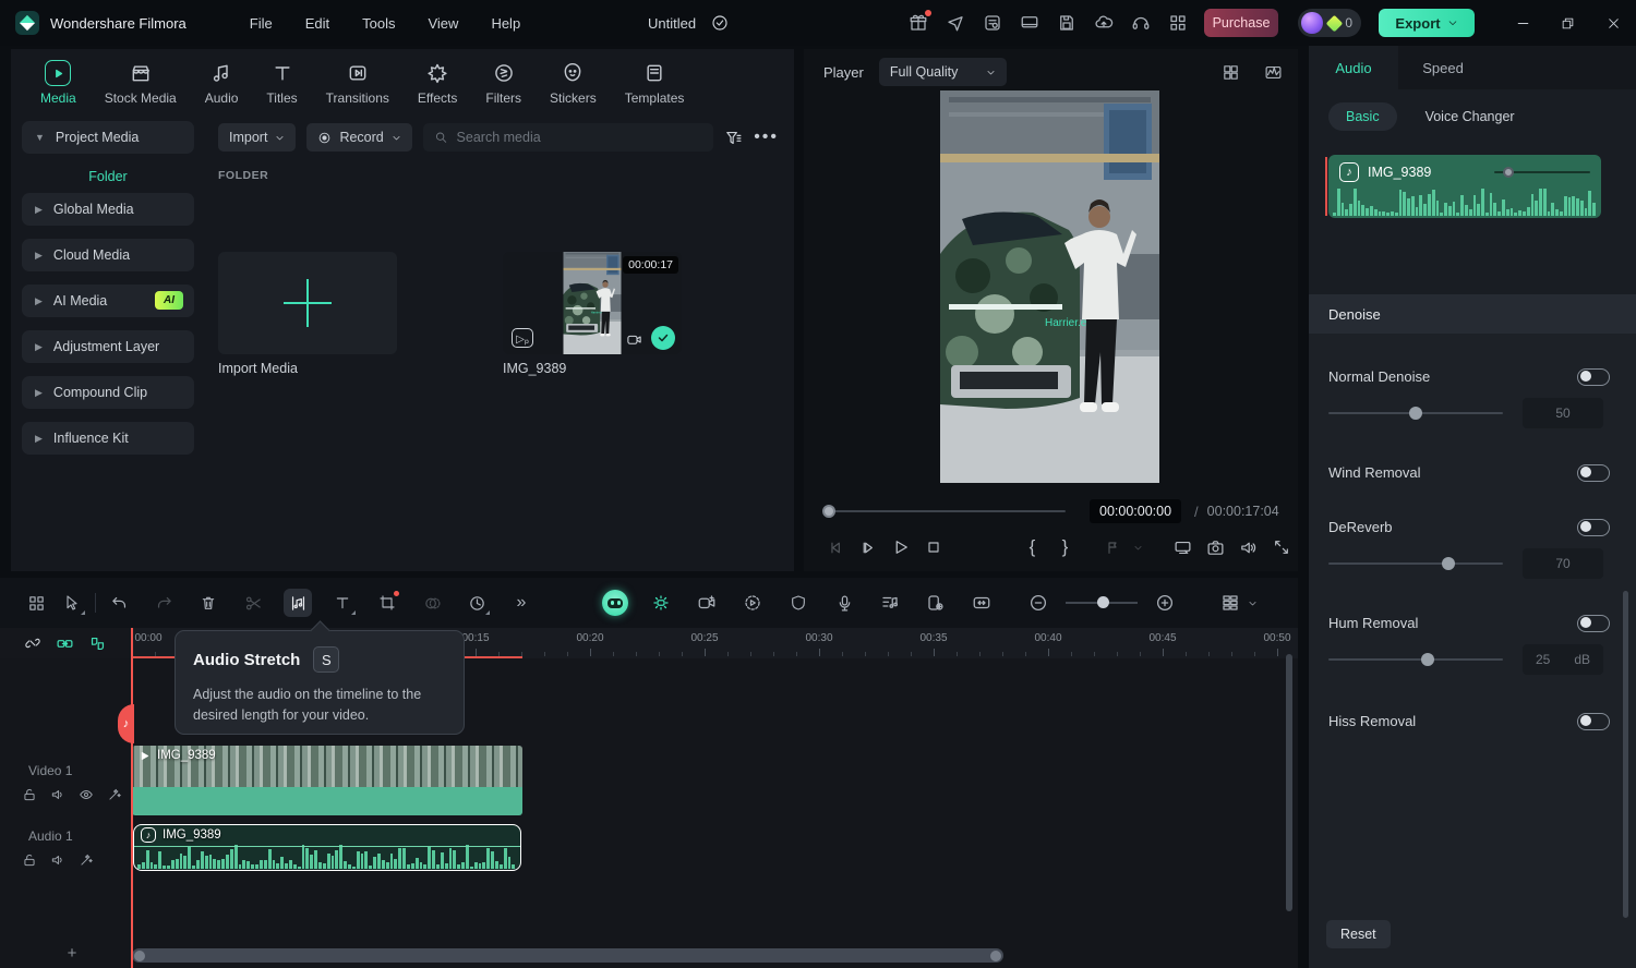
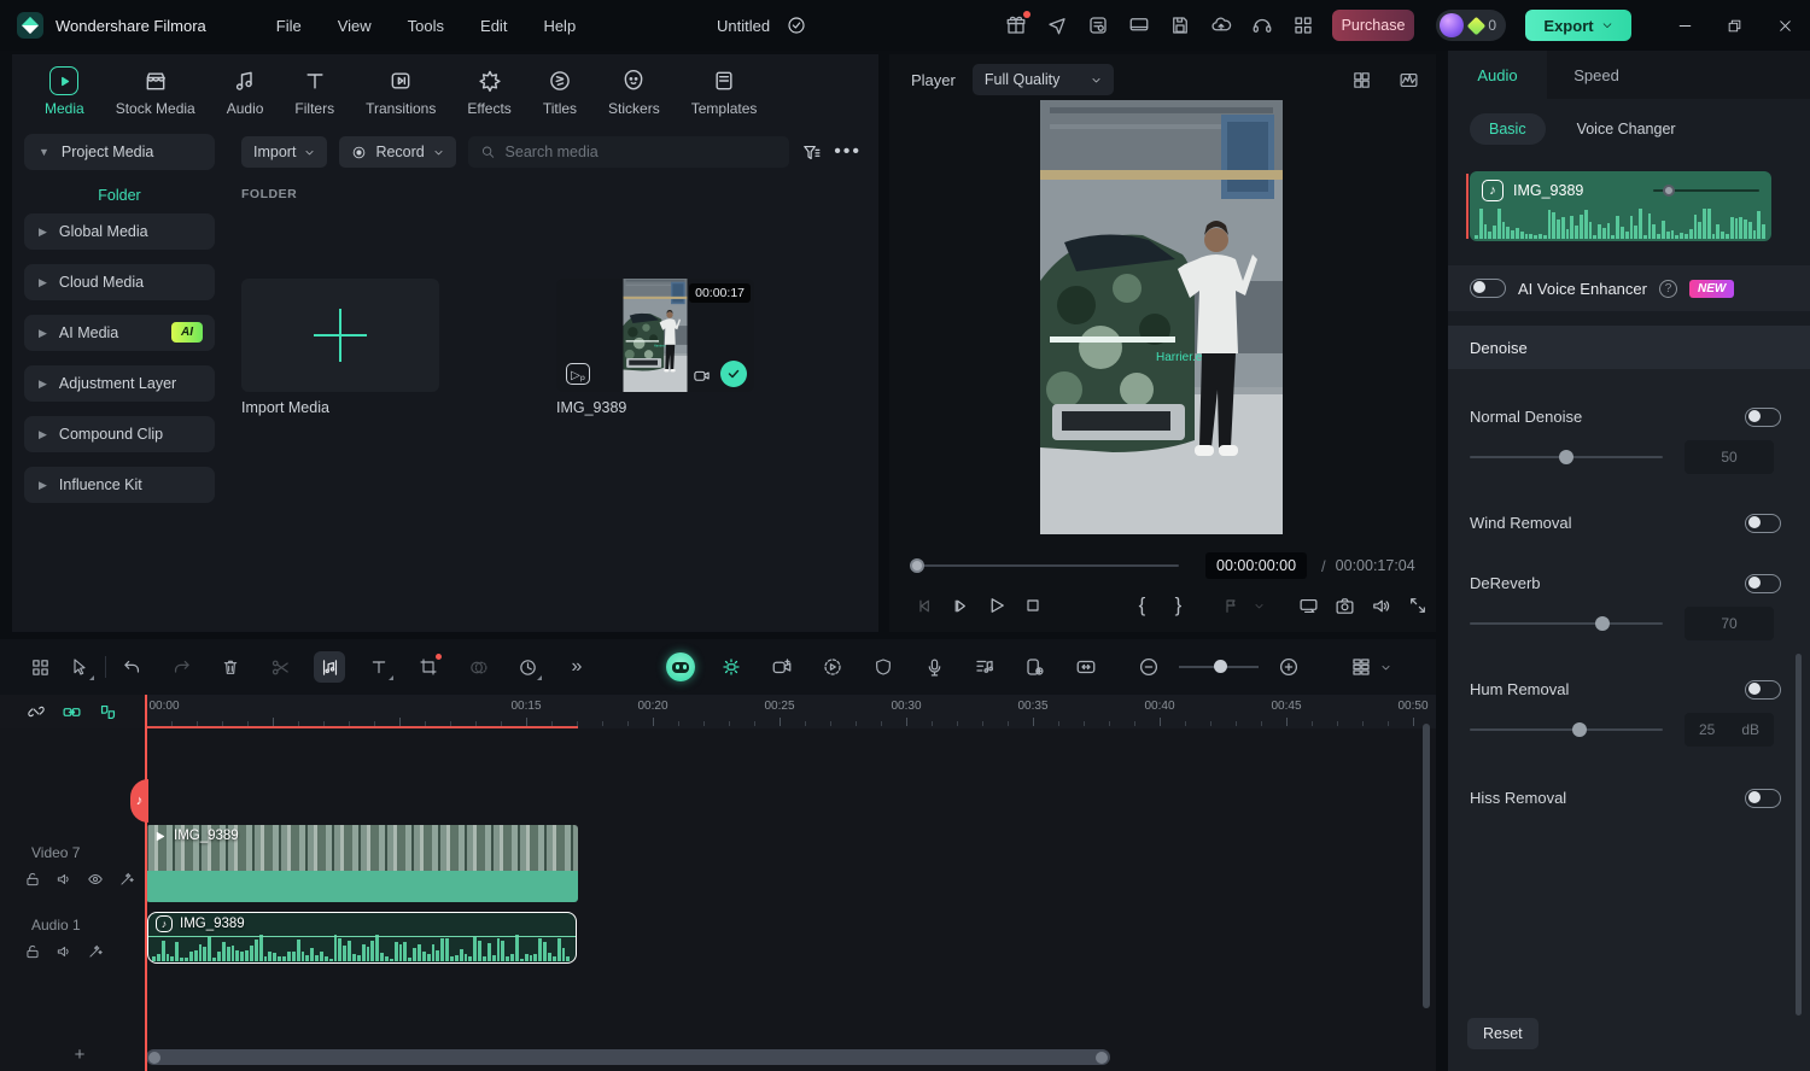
  Wondershare Filmora
  File
- Edit
+ View
  Tools
- View
+ Edit
  Help
  Untitled
  Purchase
  0
  Export
  Media
  Stock Media
  Audio
- Titles
+ Filters
  Transitions
  Effects
- Filters
+ Titles
  Stickers
  Templates
  ▼
  Project Media
  Folder
  ▶
  Global Media
  ▶
  Cloud Media
  ▶
  AI Media
  AI
  ▶
  Adjustment Layer
  ▶
  Compound Clip
  ▶
  Influence Kit
  Import
  Record
  Search media
  •••
  FOLDER
  Import Media
  00:00:17
  ▷ₚ
  IMG_9389
  Player
  Full Quality
  00:00:00:00
  /
  00:00:17:04
  {
  }
  Audio
  Speed
  Basic
  Voice Changer
  ♪
  IMG_9389
+ AI Voice Enhancer
+ ?
+ NEW
  Denoise
  Normal Denoise
  50
  Wind Removal
  DeReverb
  70
  Hum Removal
  25
  dB
  Hiss Removal
  Reset
  »
  00:00
  00:15
  00:20
  00:25
  00:30
  00:35
  00:40
  00:45
  00:50
- Video 1
+ Video 7
  IMG_9389
  Audio 1
  ♪
  IMG_9389
  ♪
- Audio Stretch
- S
- Adjust the audio on the timeline to the desired length for your video.
  +
